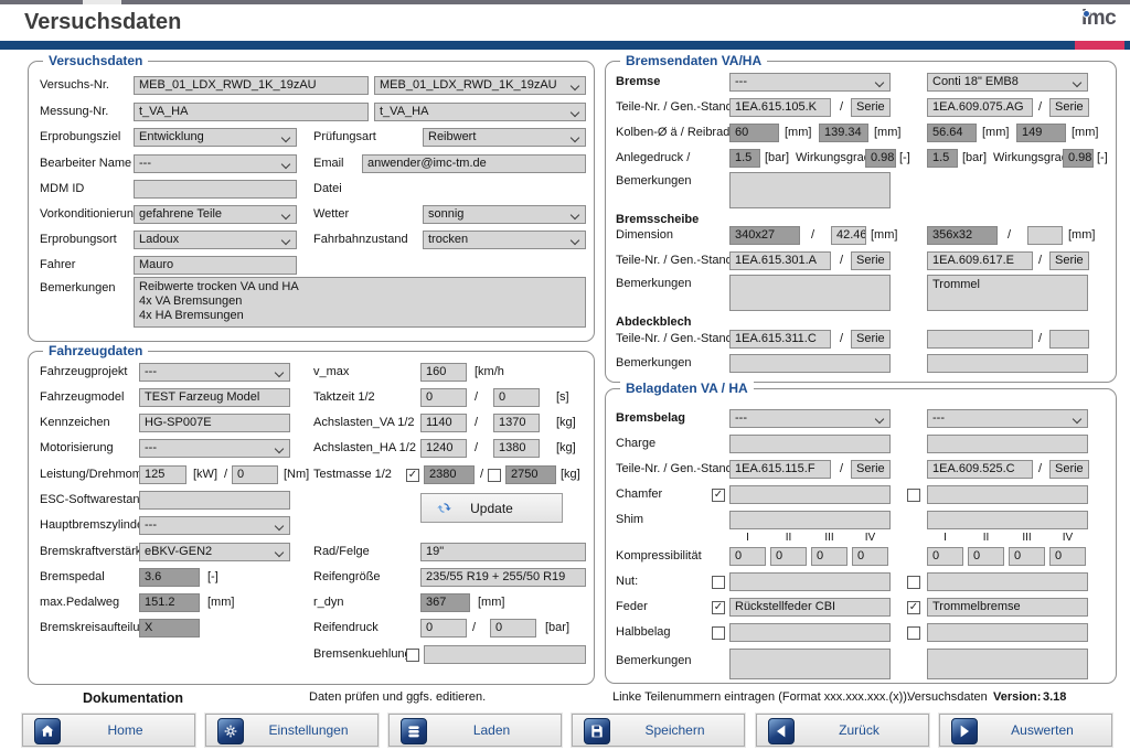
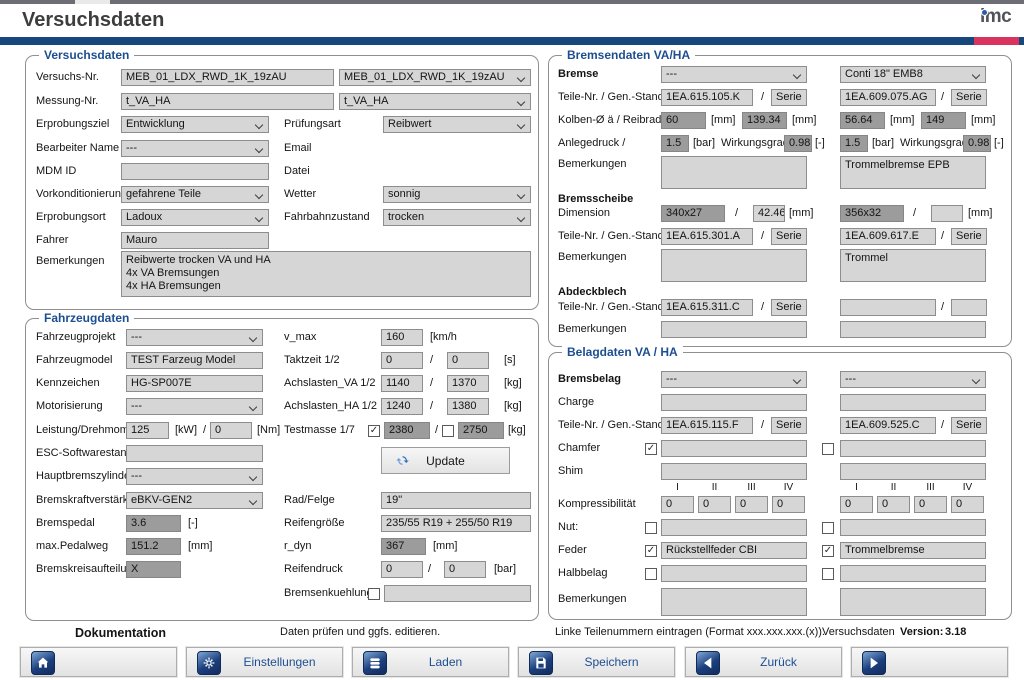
  Versuchsdaten
  imc
  Versuchsdaten
  Versuchs-Nr.
  MEB_01_LDX_RWD_1K_19zAU
  MEB_01_LDX_RWD_1K_19zAU
  Messung-Nr.
  t_VA_HA
  t_VA_HA
  Erprobungsziel
  Entwicklung
  Prüfungsart
  Reibwert
  Bearbeiter Name
  ---
  Email
- anwender@imc-tm.de
  MDM ID
  Datei
  Vorkonditionierun
  gefahrene Teile
  Wetter
  sonnig
  Erprobungsort
  Ladoux
  Fahrbahnzustand
  trocken
  Fahrer
  Mauro
  Bemerkungen
  Reibwerte trocken VA und HA
  4x VA Bremsungen
  4x HA Bremsungen
  Fahrzeugdaten
  Fahrzeugprojekt
  ---
  v_max
  160
  [km/h
  Fahrzeugmodel
  TEST Farzeug Model
  Taktzeit 1/2
  0
  /
  0
  [s]
  Kennzeichen
  HG-SP007E
  Achslasten_VA 1/2
  1140
  /
  1370
  [kg]
  Motorisierung
  ---
  Achslasten_HA 1/2
  1240
  /
  1380
  [kg]
  Leistung/Drehmom
  125
  [kW]
  /
  0
  [Nm]
- Testmasse 1/2
+ Testmasse 1/7
  2380
  /
  2750
  [kg]
  ESC-Softwarestan
  Update
  Hauptbremszylind
  ---
  Bremskraftverstär
  eBKV-GEN2
  Rad/Felge
  19"
  Bremspedal
  3.6
  [-]
  Reifengröße
  235/55 R19 + 255/50 R19
  max.Pedalweg
  151.2
  [mm]
  r_dyn
  367
  [mm]
  Bremskreisaufteilu
  X
  Reifendruck
  0
  /
  0
  [bar]
  Bremsenkuehlun
  Bremsendaten VA/HA
  Bremse
  ---
  Conti 18" EMB8
  Teile-Nr. / Gen.-Stan
  1EA.615.105.K
  /
  Serie
  1EA.609.075.AG
  /
  Serie
  Kolben-Ø ä / Reibrad
  60
  [mm]
  139.34
  [mm]
  56.64
  [mm]
  149
  [mm]
  Anlegedruck /
  1.5
  [bar]
  Wirkungsgra
  0.98
  [-]
  1.5
  [bar]
  Wirkungsgra
  0.98
  [-]
  Bemerkungen
+ Trommelbremse EPB
  Bremsscheibe
  Dimension
  340x27
  /
  42.46
  [mm]
  356x32
  /
  [mm]
  Teile-Nr. / Gen.-Stan
  1EA.615.301.A
  /
  Serie
  1EA.609.617.E
  /
  Serie
  Bemerkungen
  Trommel
  Abdeckblech
  Teile-Nr. / Gen.-Stan
  1EA.615.311.C
  /
  Serie
  /
  Bemerkungen
  Belagdaten VA / HA
  Bremsbelag
  ---
  ---
  Charge
  Teile-Nr. / Gen.-Stan
  1EA.615.115.F
  /
  Serie
  1EA.609.525.C
  /
  Serie
  Chamfer
  Shim
  I
  II
  III
  IV
  I
  II
  III
  IV
  Kompressibilität
  0
  0
  0
  0
  0
  0
  0
  0
  Nut:
  Feder
  Rückstellfeder CBI
  Trommelbremse
  Halbbelag
  Bemerkungen
  Dokumentation
  Daten prüfen und ggfs. editieren.
  Linke Teilenummern eintragen (Format xxx.xxx.xxx.(x)).
  Versuchsdaten
  Version:
  3.18
- Home
  Einstellungen
  Laden
  Speichern
  Zurück
- Auswerten
